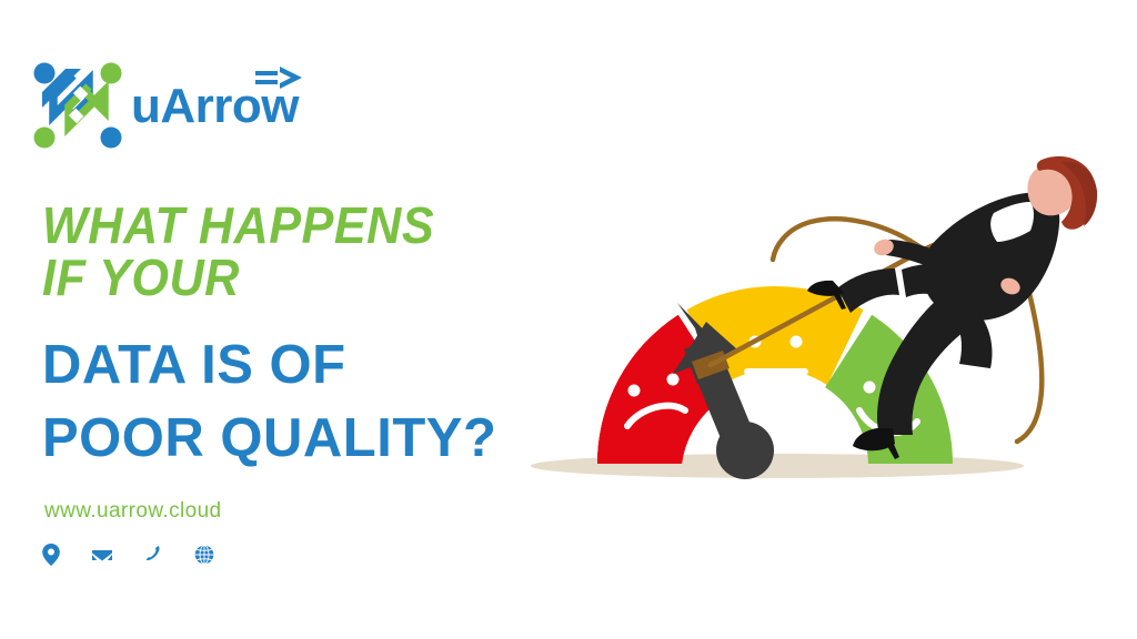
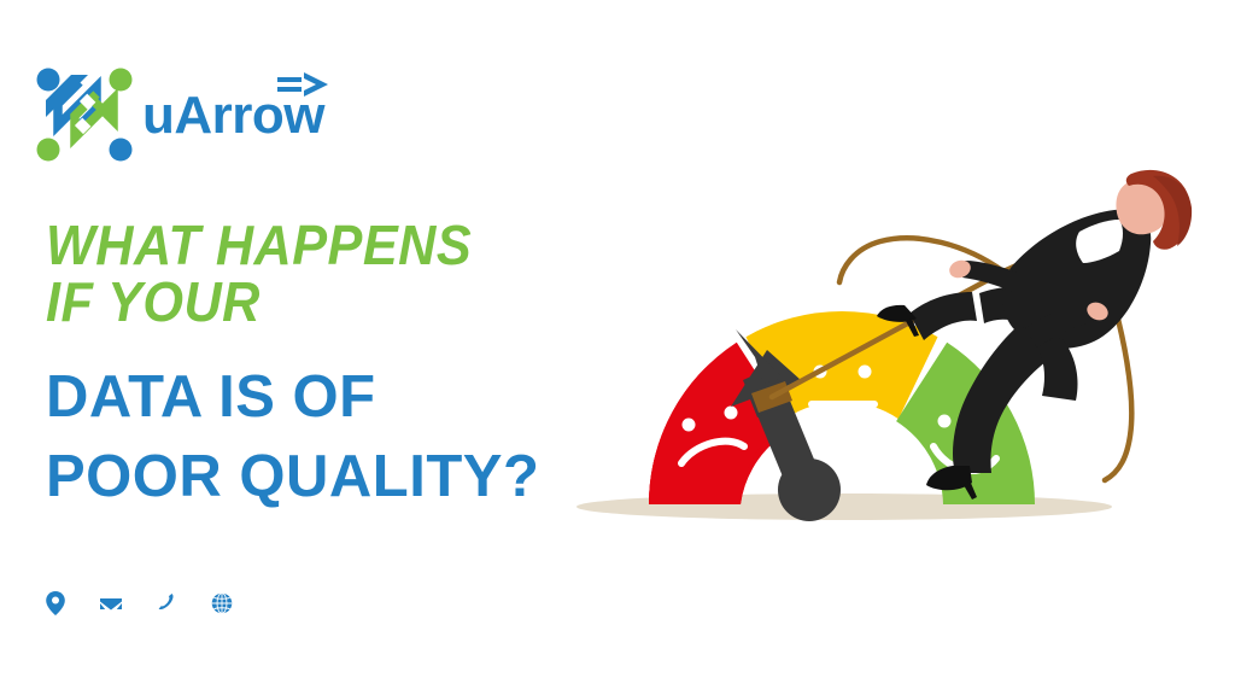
  uArrow
  WHAT HAPPENS
  IF YOUR
  DATA IS OF
  POOR QUALITY?
- www.uarrow.cloud
